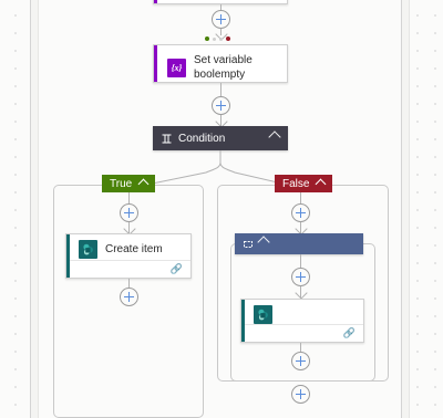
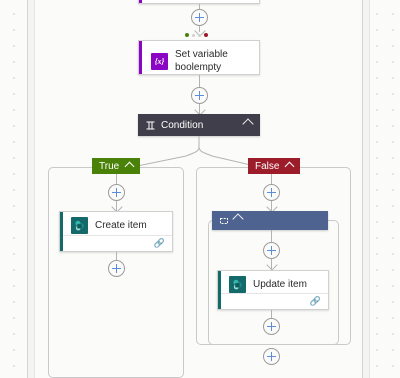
  {x}
  Set variable
  boolempty
  Condition
  True
  Create item
  🔗
  False
+ Update item
  🔗
